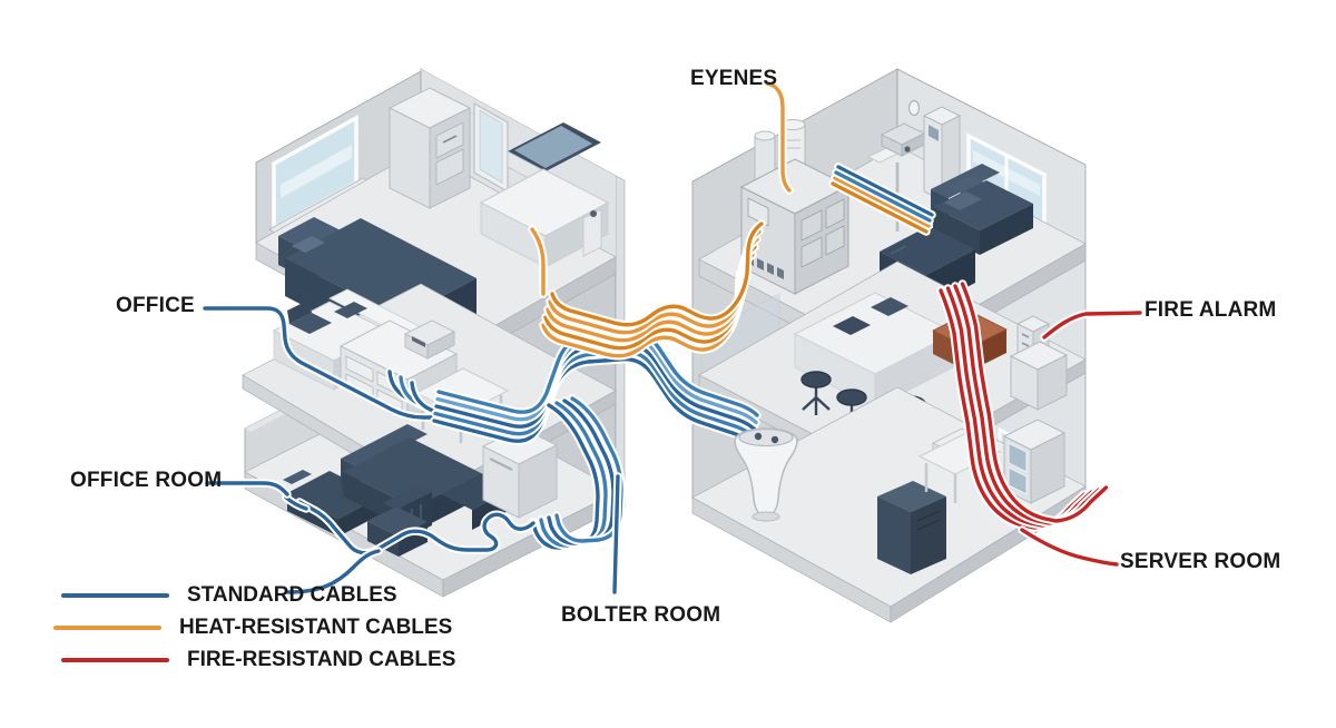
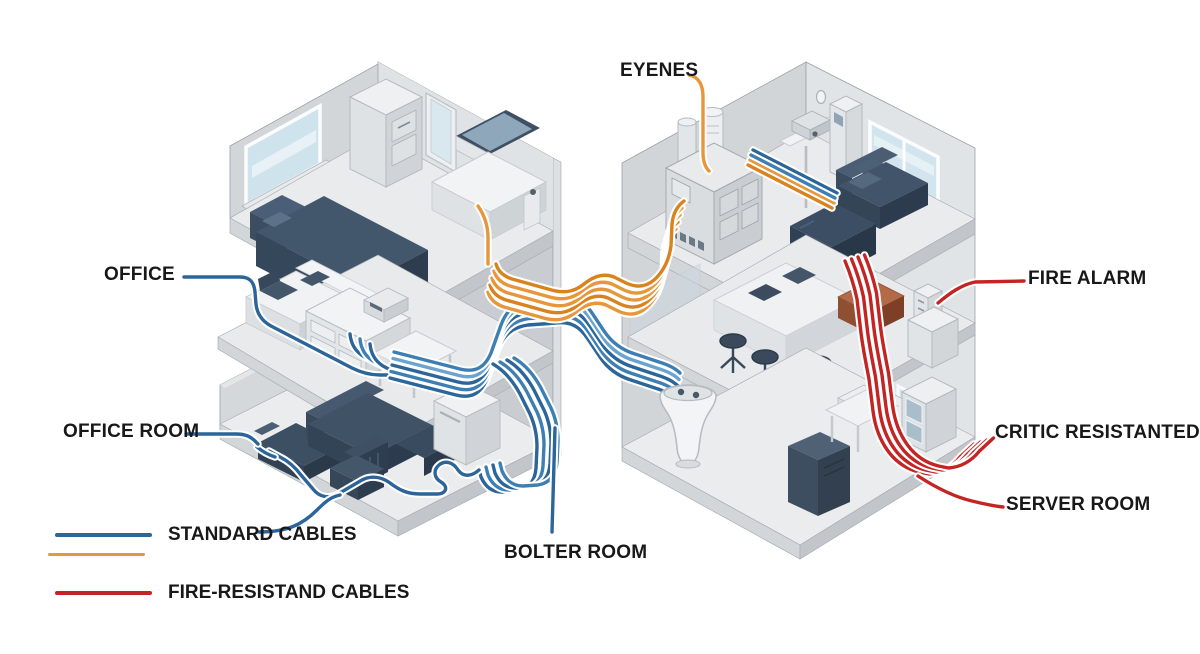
  EYENES
  OFFICE
  OFFICE ROOM
  BOLTER ROOM
  FIRE ALARM
+ CRITIC RESISTANTED
  SERVER ROOM
  STANDARD CABLES
- HEAT-RESISTANT CABLES
  FIRE-RESISTAND CABLES
